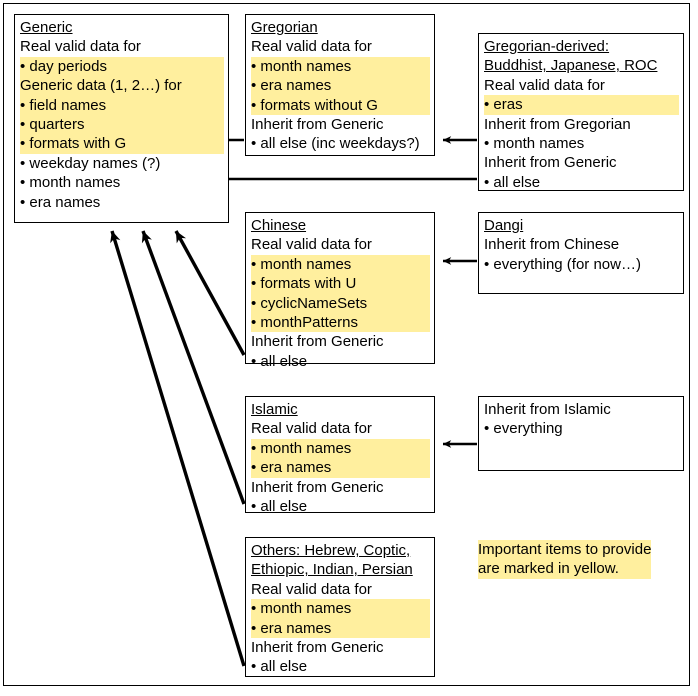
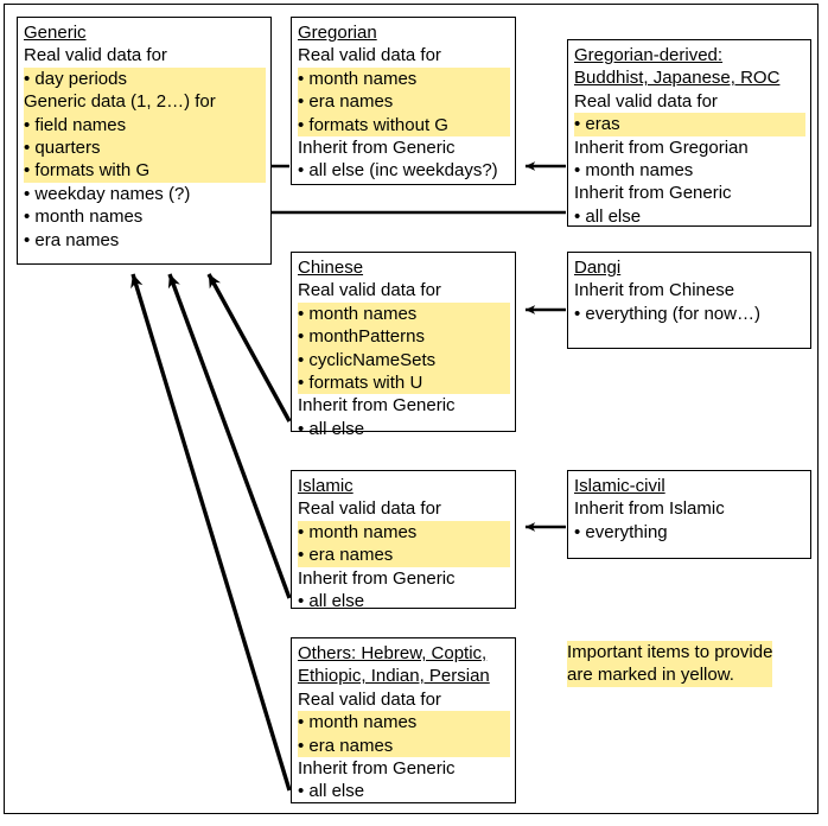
  Generic
  Real valid data for
  • day periods
  Generic data (1, 2…) for
  • field names
  • quarters
  • formats with G
  • weekday names (?)
  • month names
  • era names
  Gregorian
  Real valid data for
  • month names
  • era names
  • formats without G
  Inherit from Generic
  • all else (inc weekdays?)
  Gregorian-derived:
  Buddhist, Japanese, ROC
  Real valid data for
  • eras
  Inherit from Gregorian
  • month names
  Inherit from Generic
  • all else
  Chinese
  Real valid data for
  • month names
- • formats with U
+ • monthPatterns
  • cyclicNameSets
- • monthPatterns
+ • formats with U
  Inherit from Generic
  • all else
  Dangi
  Inherit from Chinese
  • everything (for now…)
  Islamic
  Real valid data for
  • month names
  • era names
  Inherit from Generic
  • all else
+ Islamic-civil
  Inherit from Islamic
  • everything
  Others: Hebrew, Coptic,
  Ethiopic, Indian, Persian
  Real valid data for
  • month names
  • era names
  Inherit from Generic
  • all else
  Important items to provide
  are marked in yellow.
